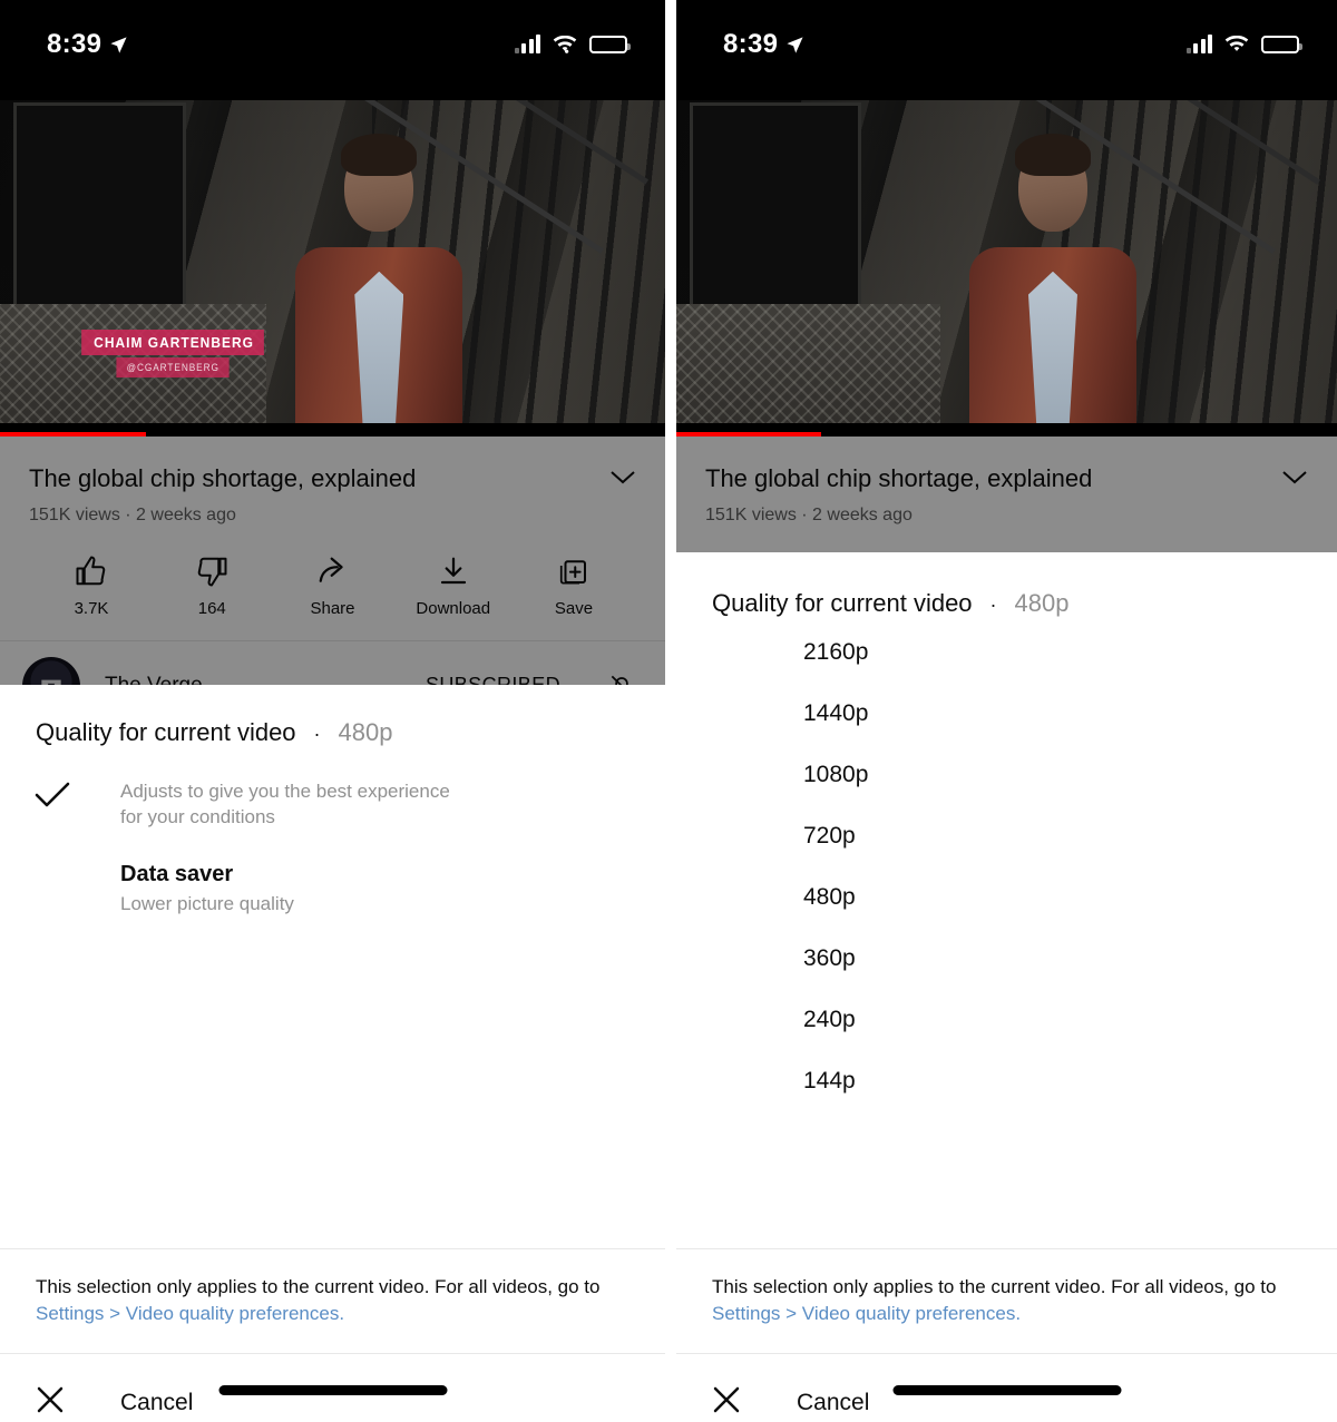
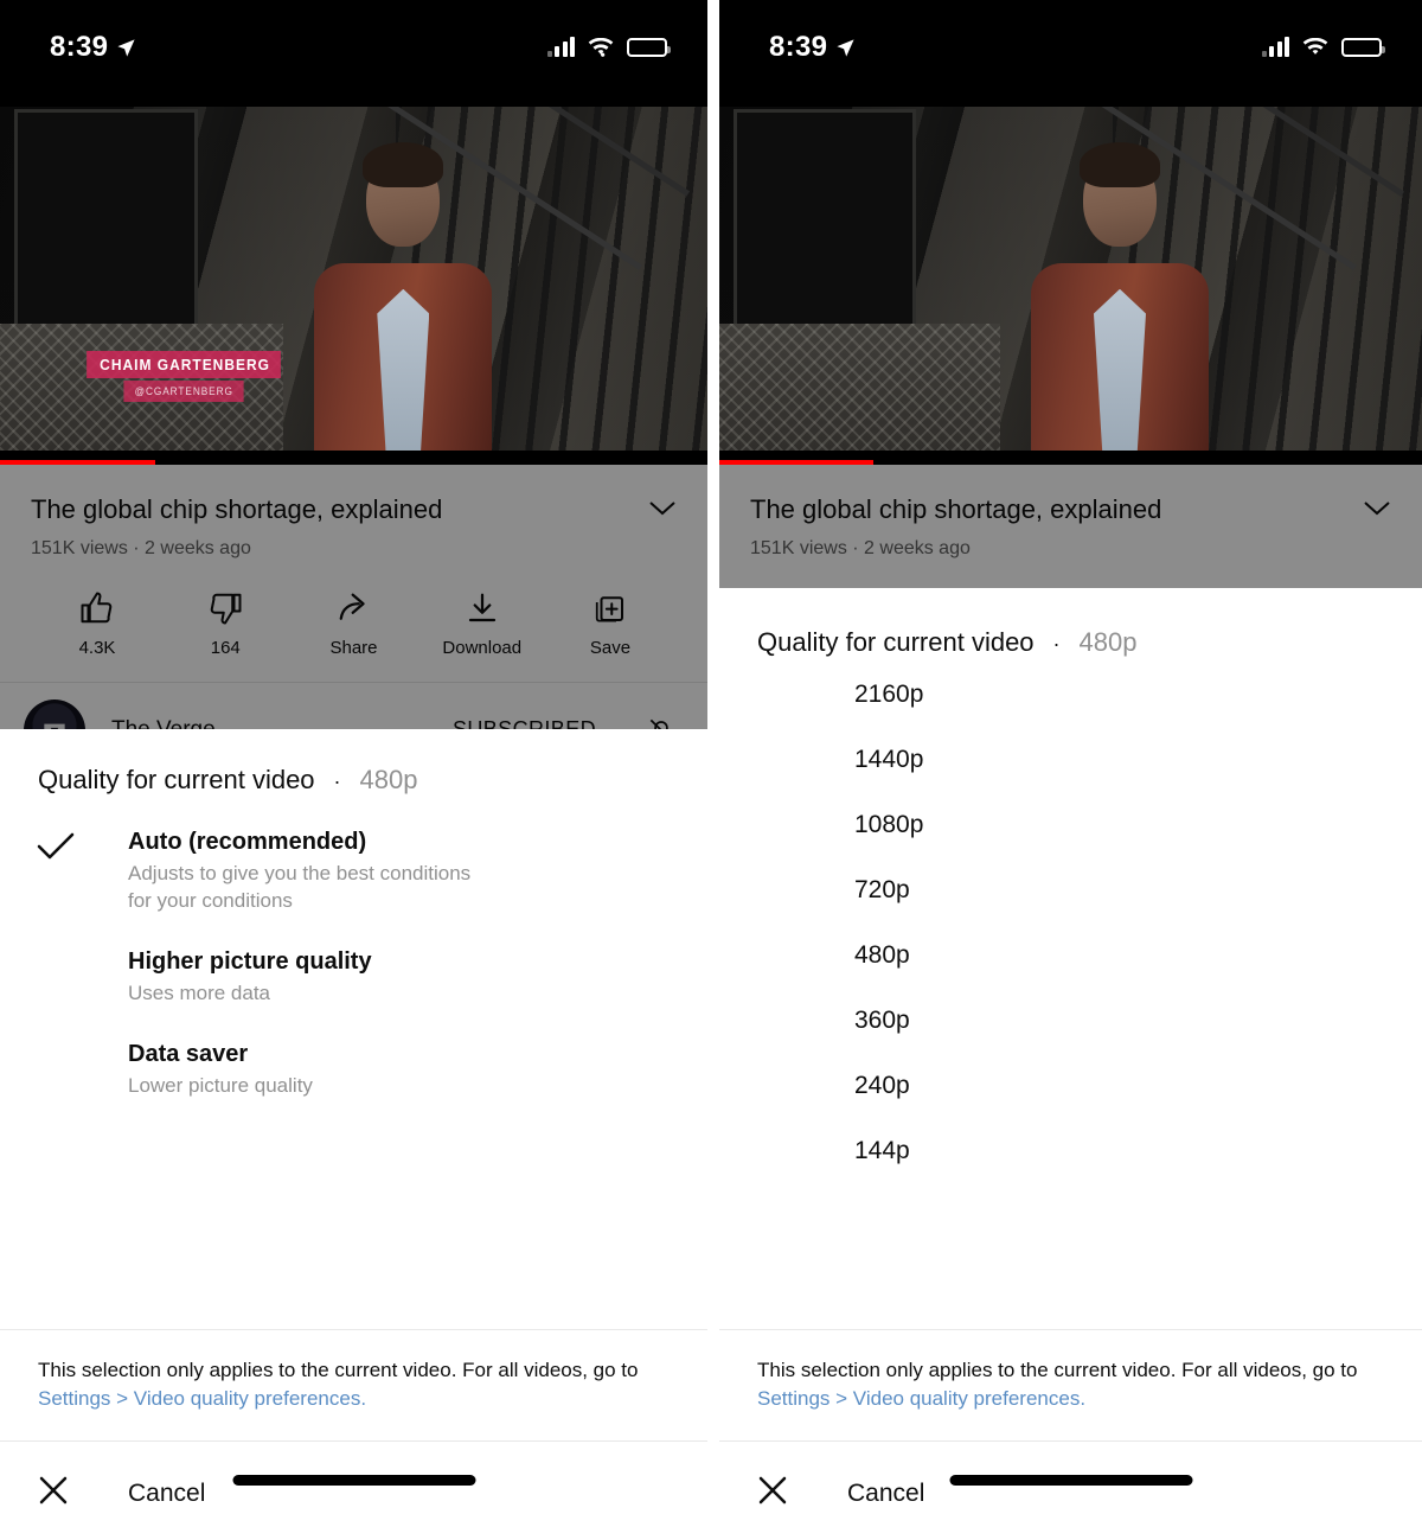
  8:39
  CHAIM GARTENBERG
  @CGARTENBERG
  The global chip shortage, explained
  151K views · 2 weeks ago
- 3.7K
+ 4.3K
  164
  Share
  Download
  Save
  Quality for current video
  ·
  480p
+ Auto (recommended)
- Adjusts to give you the best experience for your conditions
+ Adjusts to give you the best conditions for your conditions
+ Higher picture quality
+ Uses more data
  Data saver
  Lower picture quality
  This selection only applies to the current video. For all videos, go to Settings > Video quality preferences.
  Cancel
  8:39
  The global chip shortage, explained
  151K views · 2 weeks ago
  Quality for current video
  ·
  480p
  2160p
  1440p
  1080p
  720p
  480p
  360p
  240p
  144p
  This selection only applies to the current video. For all videos, go to Settings > Video quality preferences.
  Cancel
